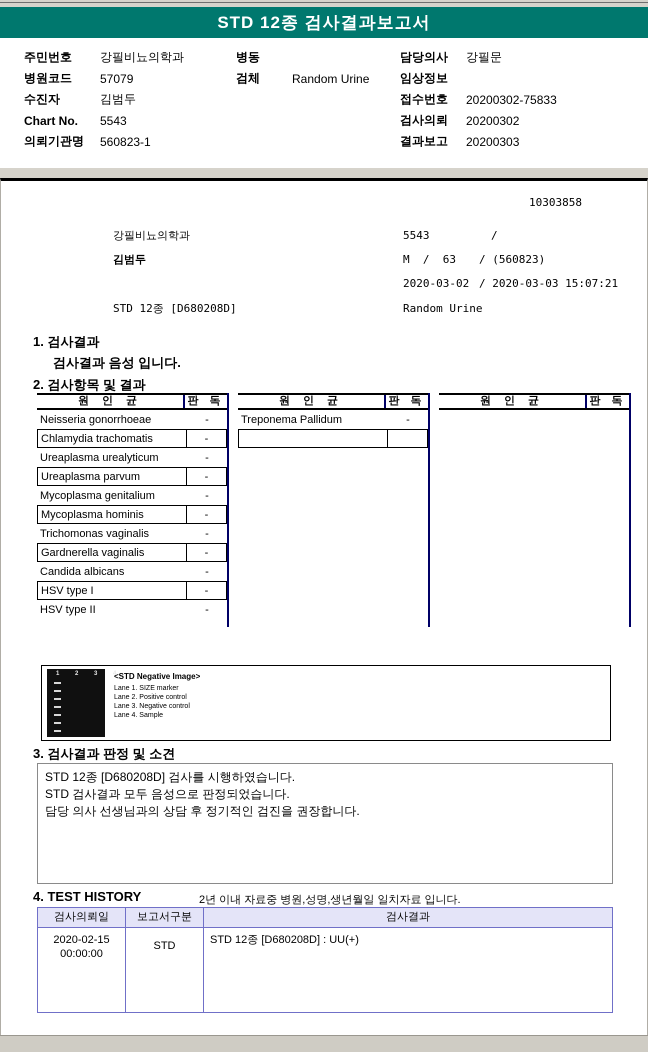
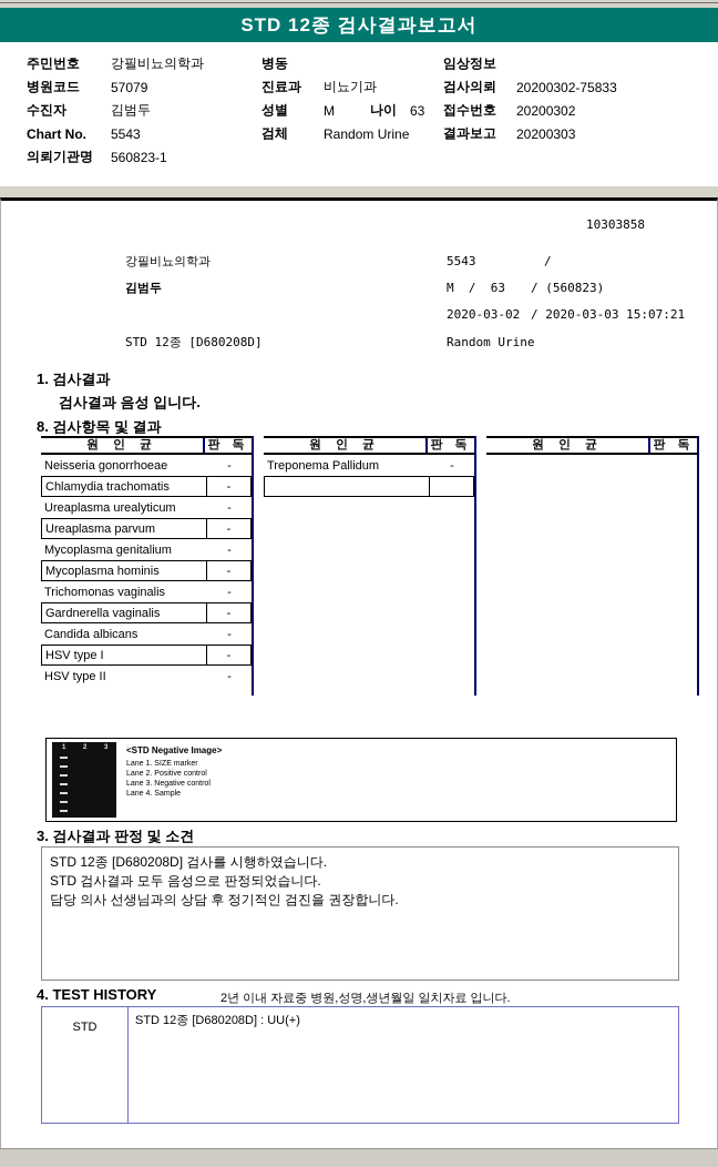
  STD 12종 검사결과보고서
  주민번호
  강필비뇨의학과
  병원코드
  57079
  수진자
  김범두
  Chart No.
  5543
  의뢰기관명
  560823-1
  병동
+ 진료과
+ 비뇨기과
+ 성별
+ M
+ 나이
+ 63
  검체
  Random Urine
- 담당의사
- 강필문
  임상정보
- 접수번호
+ 검사의뢰
  20200302-75833
- 검사의뢰
+ 접수번호
  20200302
  결과보고
  20200303
  10303858
  강필비뇨의학과
  5543
  /
  김범두
  M / 63
  / (560823)
  2020-03-02
  / 2020-03-03 15:07:21
  STD 12종 [D680208D]
  Random Urine
  1. 검사결과
  검사결과 음성 입니다.
- 2. 검사항목 및 결과
+ 8. 검사항목 및 결과
  원 인 균
  판 독
  Neisseria gonorrhoeae
  -
  Chlamydia trachomatis
  -
  Ureaplasma urealyticum
  -
  Ureaplasma parvum
  -
  Mycoplasma genitalium
  -
  Mycoplasma hominis
  -
  Trichomonas vaginalis
  -
  Gardnerella vaginalis
  -
  Candida albicans
  -
  HSV type I
  -
  HSV type II
  -
  원 인 균
  판 독
  Treponema Pallidum
  -
  원 인 균
  판 독
  <STD Negative Image>
  3. 검사결과 판정 및 소견
  STD 12종 [D680208D] 검사를 시행하였습니다.
  STD 검사결과 모두 음성으로 판정되었습니다.
  담당 의사 선생님과의 상담 후 정기적인 검진을 권장합니다.
  4. TEST HISTORY
  2년 이내 자료중 병원,성명,생년월일 일치자료 입니다.
- 검사의뢰일
- 보고서구분
- 검사결과
- 2020-02-15 00:00:00
  STD
  STD 12종 [D680208D] : UU(+)
